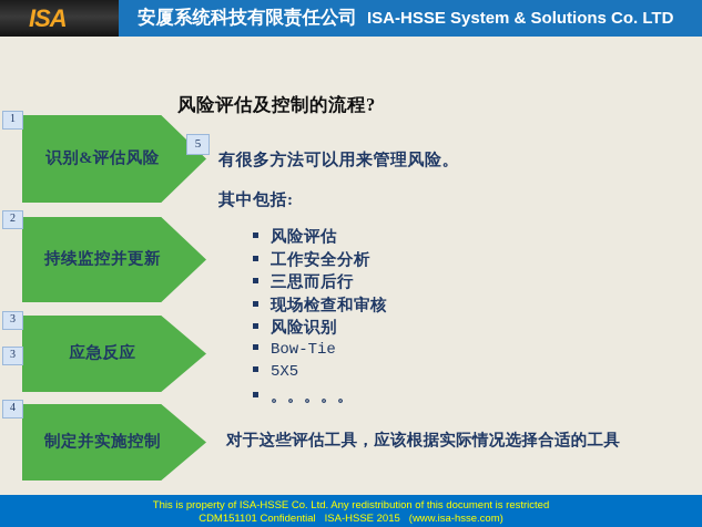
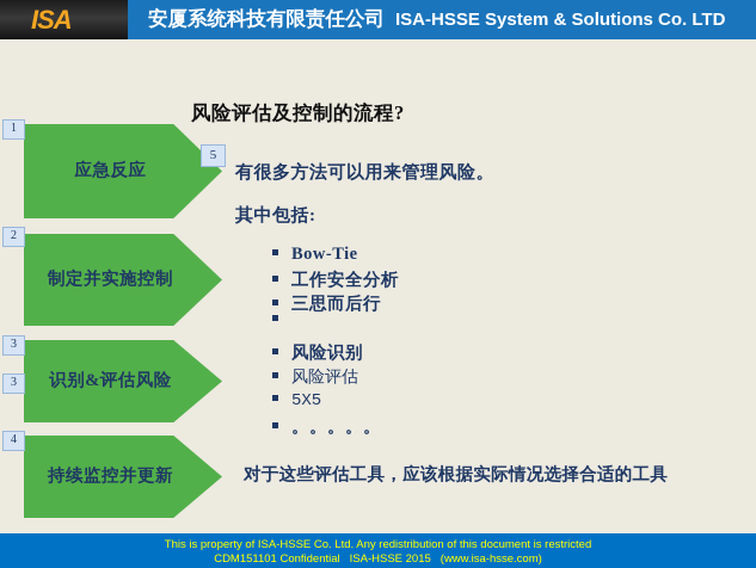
  ISA
  安厦系统科技有限责任公司 ISA-HSSE System & Solutions Co. LTD
  风险评估及控制的流程?
- 识别&评估风险
+ 应急反应
- 持续监控并更新
+ 制定并实施控制
- 应急反应
+ 识别&评估风险
- 制定并实施控制
+ 持续监控并更新
  1
  2
  3
  3
  4
  5
  有很多方法可以用来管理风险。
  其中包括:
- 风险评估
+ Bow-Tie
  工作安全分析
  三思而后行
- 现场检查和审核
  风险识别
- Bow-Tie
+ 风险评估
  5X5
  。。。。。
  对于这些评估工具，应该根据实际情况选择合适的工具
  This is property of ISA-HSSE Co. Ltd. Any redistribution of this document is restricted
  CDM151101 Confidential ISA-HSSE 2015 (www.isa-hsse.com)
